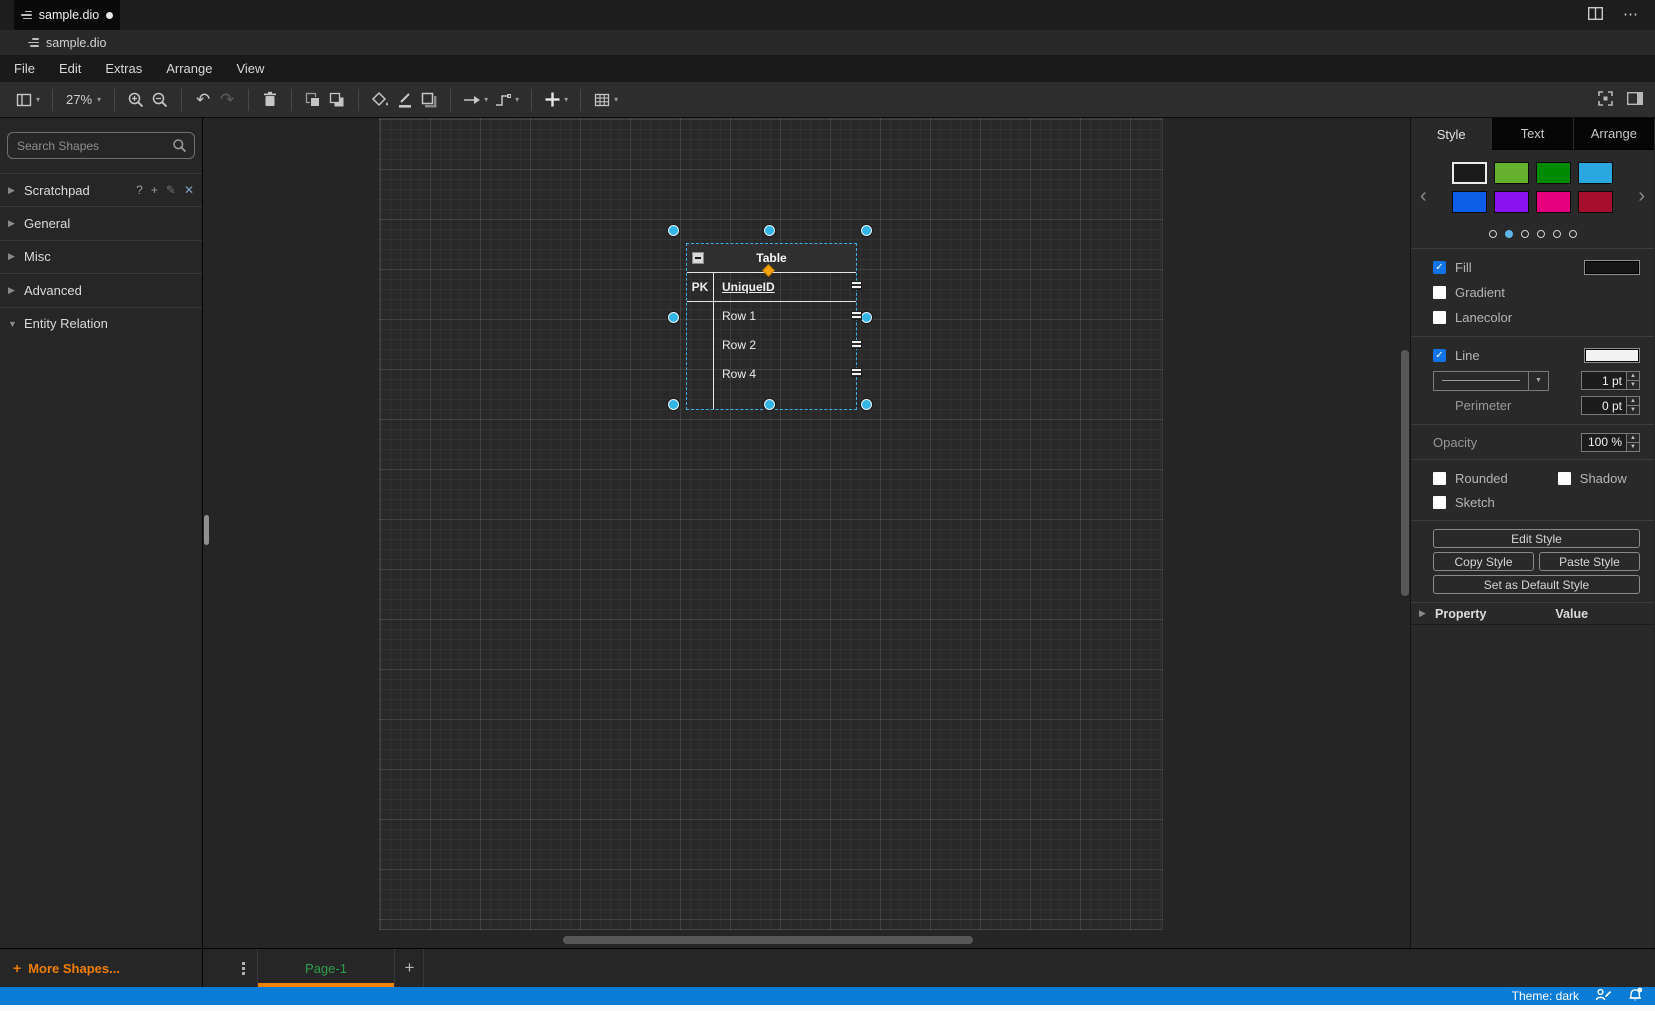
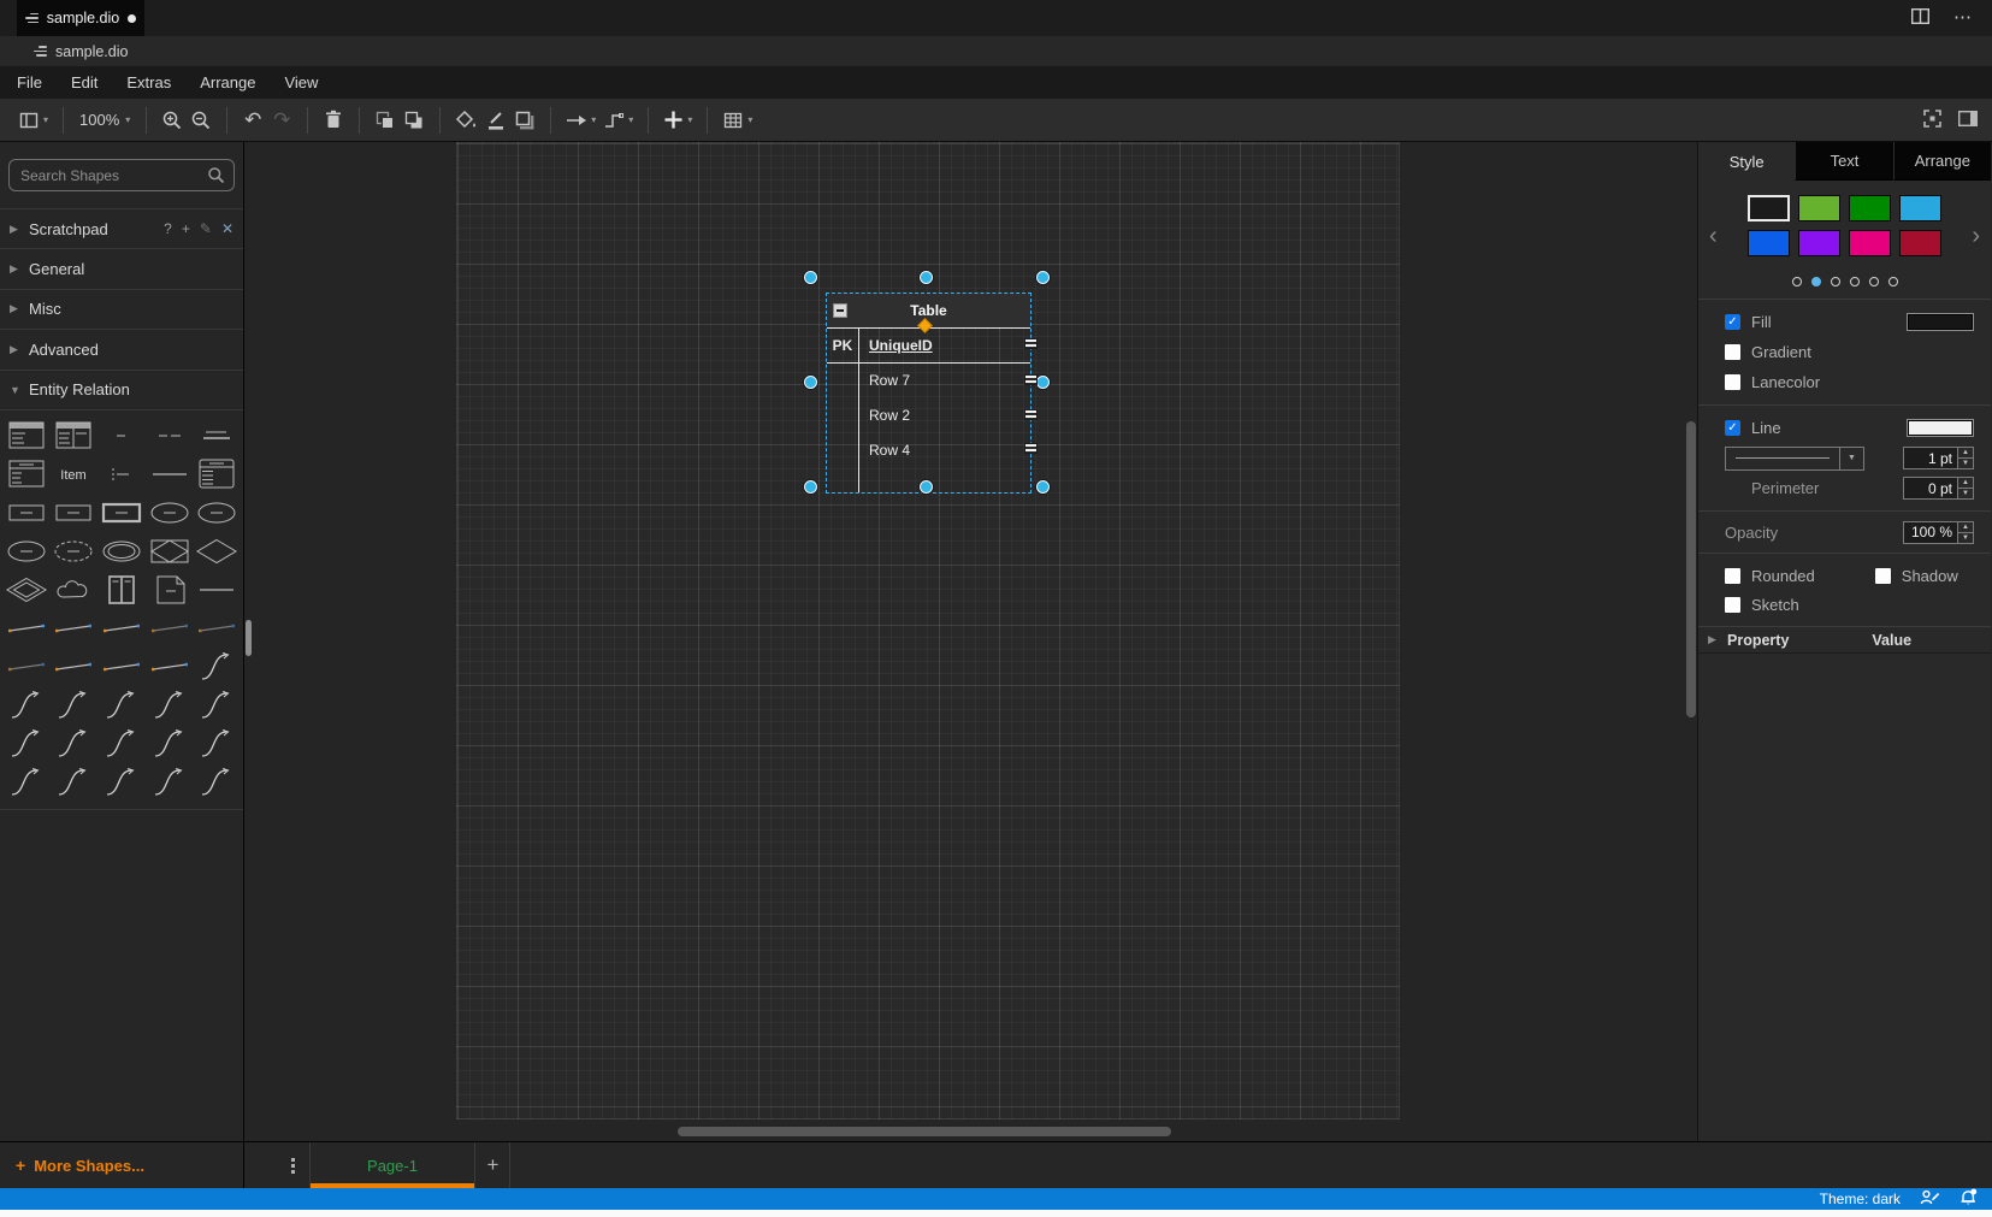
  sample.dio
  ⋯
  sample.dio
  File
  Edit
  Extras
  Arrange
  View
  ▾
- 27%
+ 100%
  ▾
  ↶
  ↷
  ▾
  ▾
  ▾
  ▾
  Search Shapes
  ▶
  Scratchpad
  ?
  +
  ✎
  ✕
  ▶
  General
  ▶
  Misc
  ▶
  Advanced
  ▼
  Entity Relation
+ Item
  Table
  PK
  UniqueID
- Row 1
+ Row 7
  Row 2
  Row 4
  Style
  Text
  Arrange
  ‹
  ›
  ✓
  Fill
  Gradient
  Lanecolor
  ✓
  Line
  1 pt
  Perimeter
  0 pt
  Opacity
  100 %
  Rounded
  Shadow
  Sketch
- Edit Style
- Copy Style
- Paste Style
- Set as Default Style
  ▶
  Property
  Value
  +
  More Shapes...
  Page-1
  +
  Theme: dark
